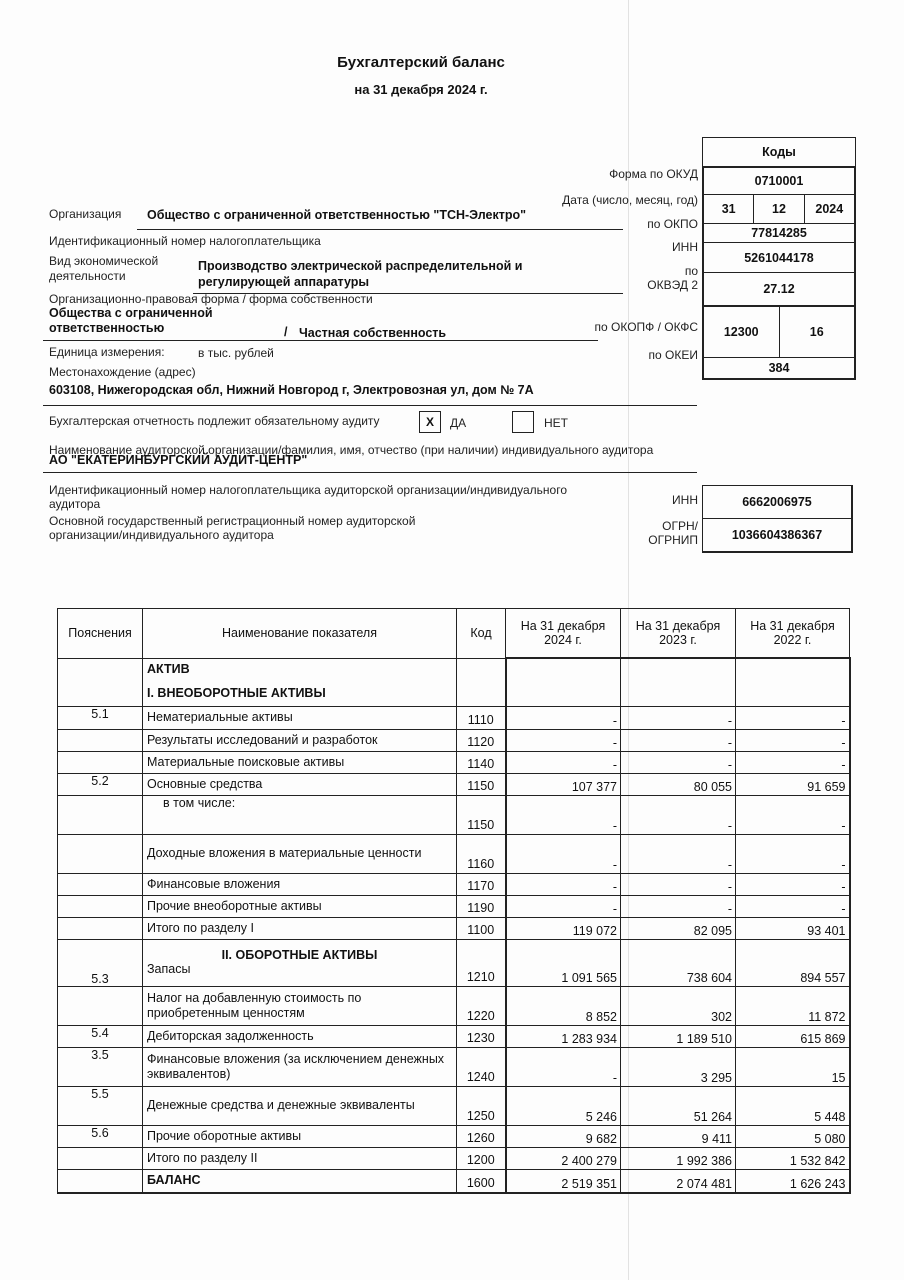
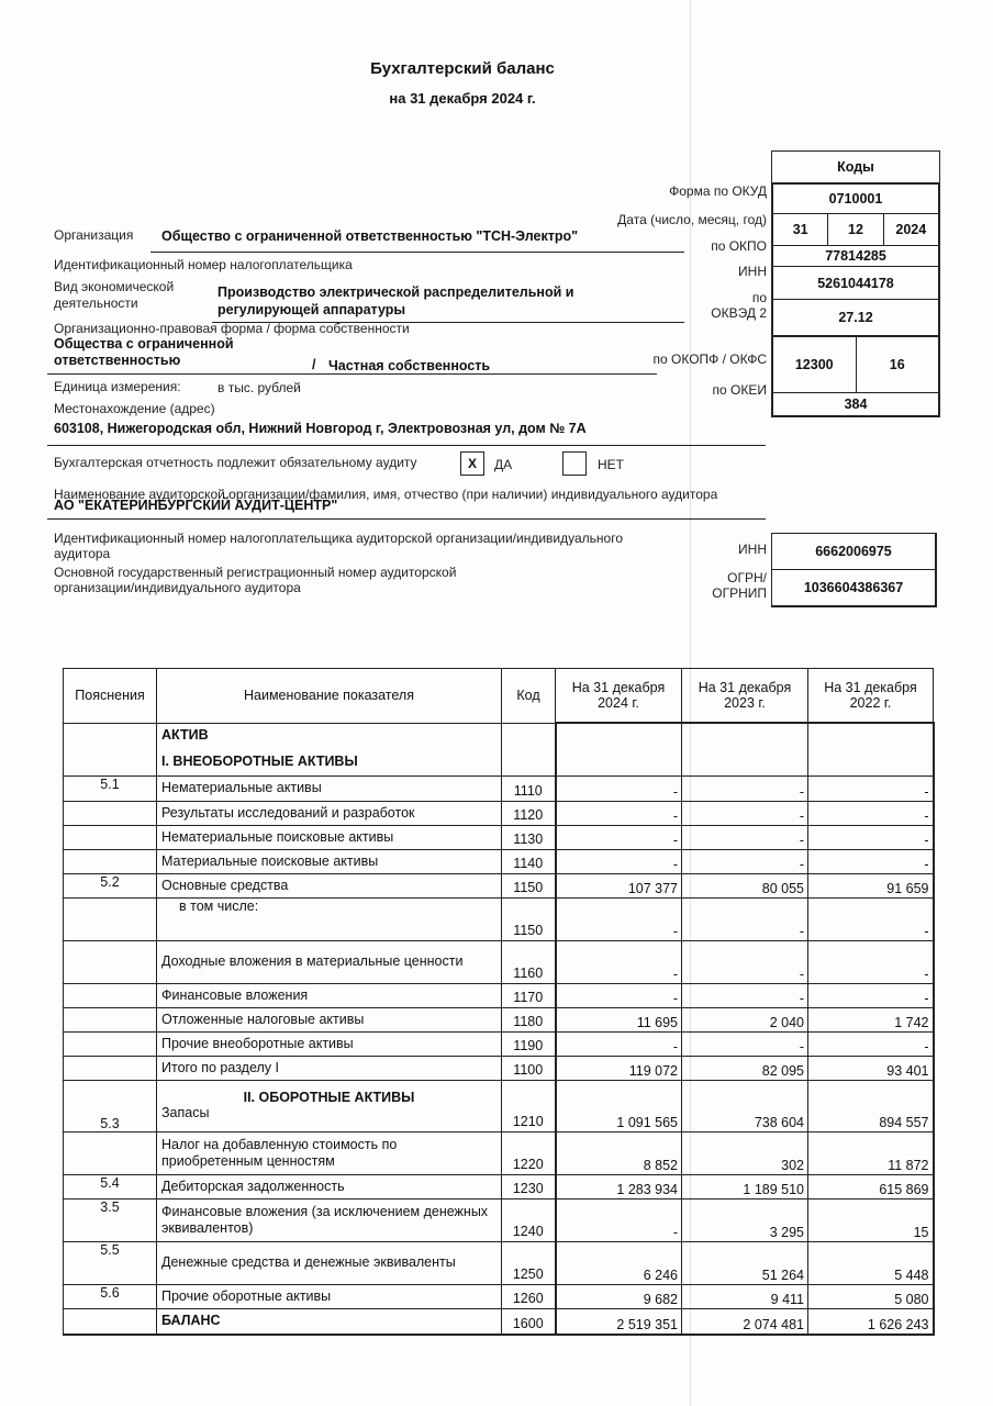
  Бухгалтерский баланс
  на 31 декабря 2024 г.
  Форма по ОКУД
  Дата (число, месяц, год)
  по ОКПО
  ИНН
  по
  ОКВЭД 2
  по ОКОПФ / ОКФС
  по ОКЕИ
  Коды
  0710001
  31
  12
  2024
  77814285
  5261044178
  27.12
  12300
  16
  384
  Организация
  Общество с ограниченной ответственностью "ТСН-Электро"
  Идентификационный номер налогоплательщика
  Вид экономической
  деятельности
  Производство электрической распределительной и
  регулирующей аппаратуры
  Организационно-правовая форма / форма собственности
  Общества с ограниченной
  ответственностью
  /
  Частная собственность
  Единица измерения:
  в тыс. рублей
  Местонахождение (адрес)
  603108, Нижегородская обл, Нижний Новгород г, Электровозная ул, дом № 7А
  Бухгалтерская отчетность подлежит обязательному аудиту
  X
  ДА
  НЕТ
  Наименование аудиторской организации/фамилия, имя, отчество (при наличии) индивидуального аудитора
  АО "ЕКАТЕРИНБУРГСКИЙ АУДИТ-ЦЕНТР"
  Идентификационный номер налогоплательщика аудиторской организации/индивидуального
  аудитора
  Основной государственный регистрационный номер аудиторской
  организации/индивидуального аудитора
  ИНН
  ОГРН/
  ОГРНИП
  6662006975
  1036604386367
  Пояснения	Наименование показателя	Код	На 31 декабря2024 г.	На 31 декабря2023 г.	На 31 декабря2022 г.
  	АКТИВ I. ВНЕОБОРОТНЫЕ АКТИВЫ
  5.1	Нематериальные активы	1110	-	-	-
  	Результаты исследований и разработок	1120	-	-	-
+ 	Нематериальные поисковые активы	1130	-	-	-
  	Материальные поисковые активы	1140	-	-	-
  5.2	Основные средства	1150	107 377	80 055	91 659
  	в том числе:	1150	-	-	-
  	Доходные вложения в материальные ценности	1160	-	-	-
  	Финансовые вложения	1170	-	-	-
+ 	Отложенные налоговые активы	1180	11 695	2 040	1 742
  	Прочие внеоборотные активы	1190	-	-	-
  	Итого по разделу I	1100	119 072	82 095	93 401
  5.3	II. ОБОРОТНЫЕ АКТИВЫЗапасы	1210	1 091 565	738 604	894 557
  	Налог на добавленную стоимость по приобретенным ценностям	1220	8 852	302	11 872
  5.4	Дебиторская задолженность	1230	1 283 934	1 189 510	615 869
  3.5	Финансовые вложения (за исключением денежных эквивалентов)	1240	-	3 295	15
- 5.5	Денежные средства и денежные эквиваленты	1250	5 246	51 264	5 448
+ 5.5	Денежные средства и денежные эквиваленты	1250	6 246	51 264	5 448
  5.6	Прочие оборотные активы	1260	9 682	9 411	5 080
- 	Итого по разделу II	1200	2 400 279	1 992 386	1 532 842
  	БАЛАНС	1600	2 519 351	2 074 481	1 626 243
